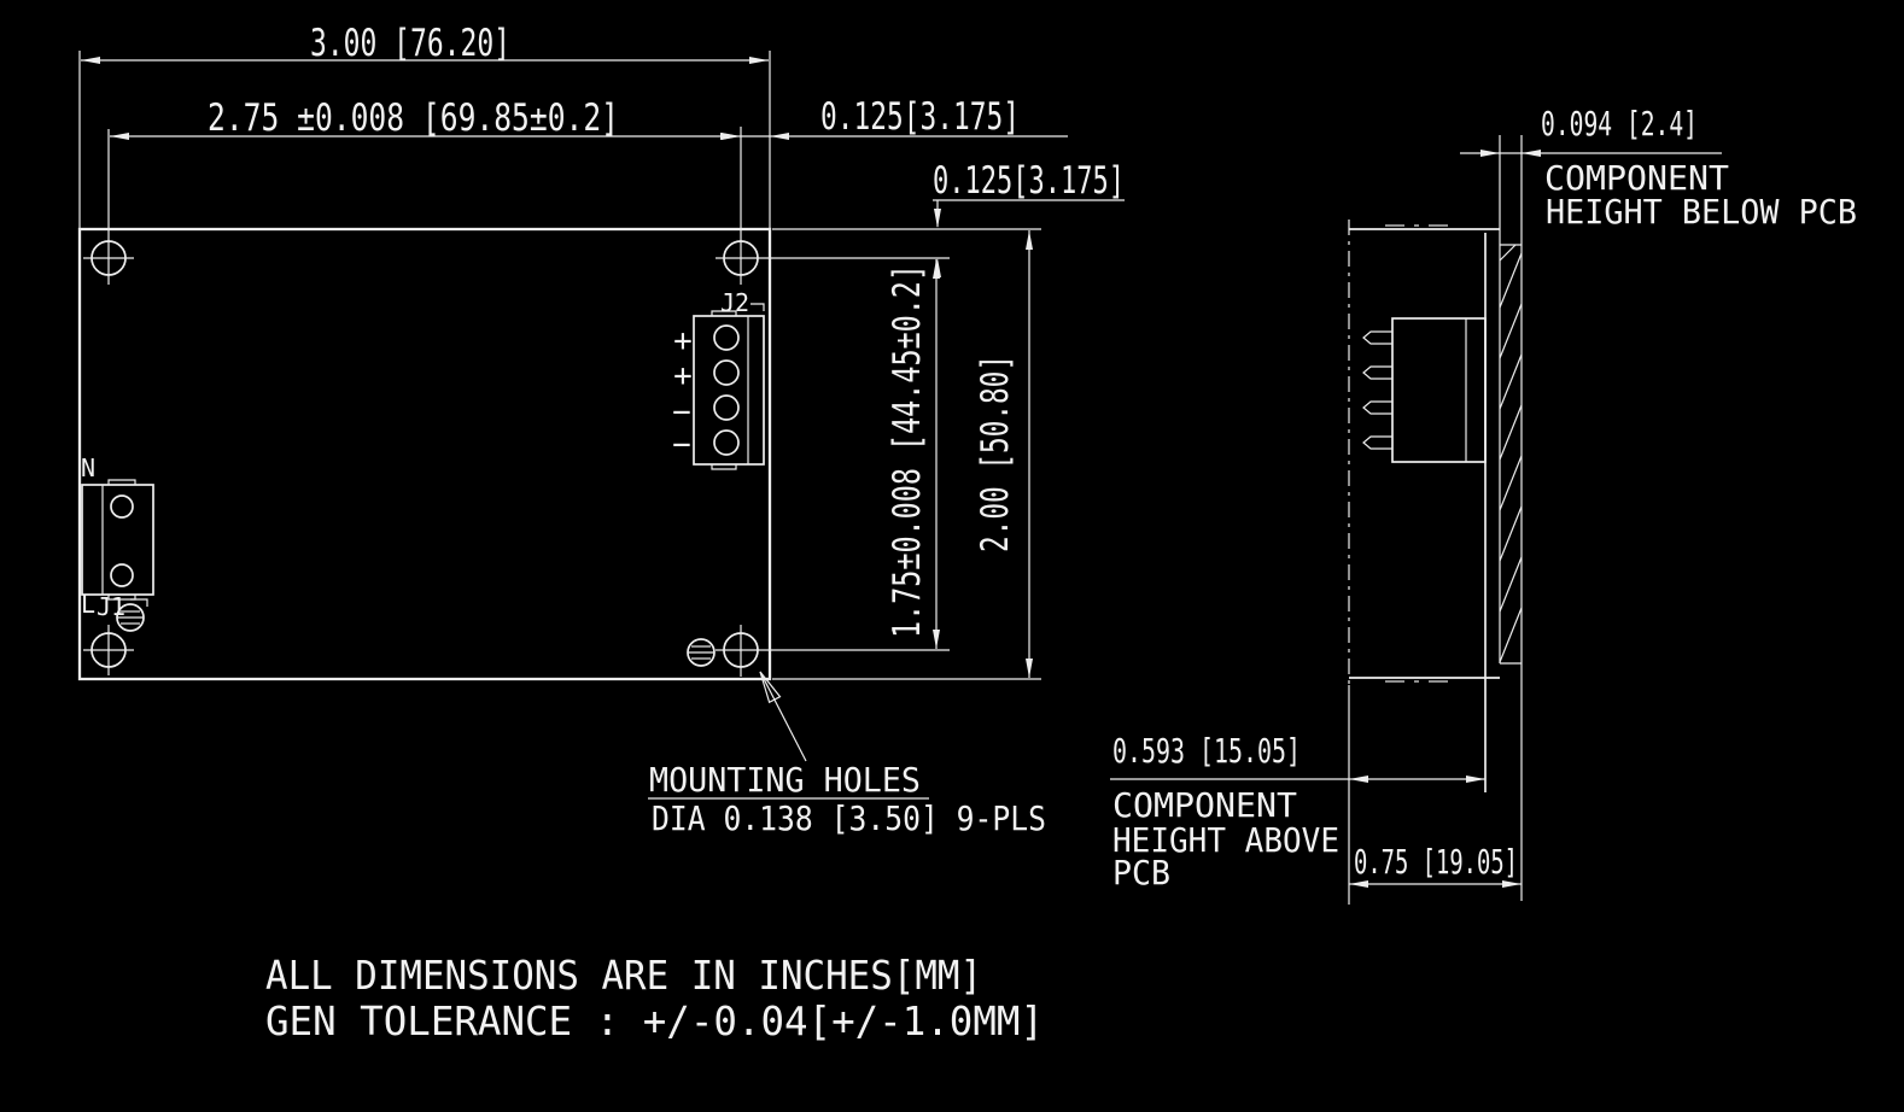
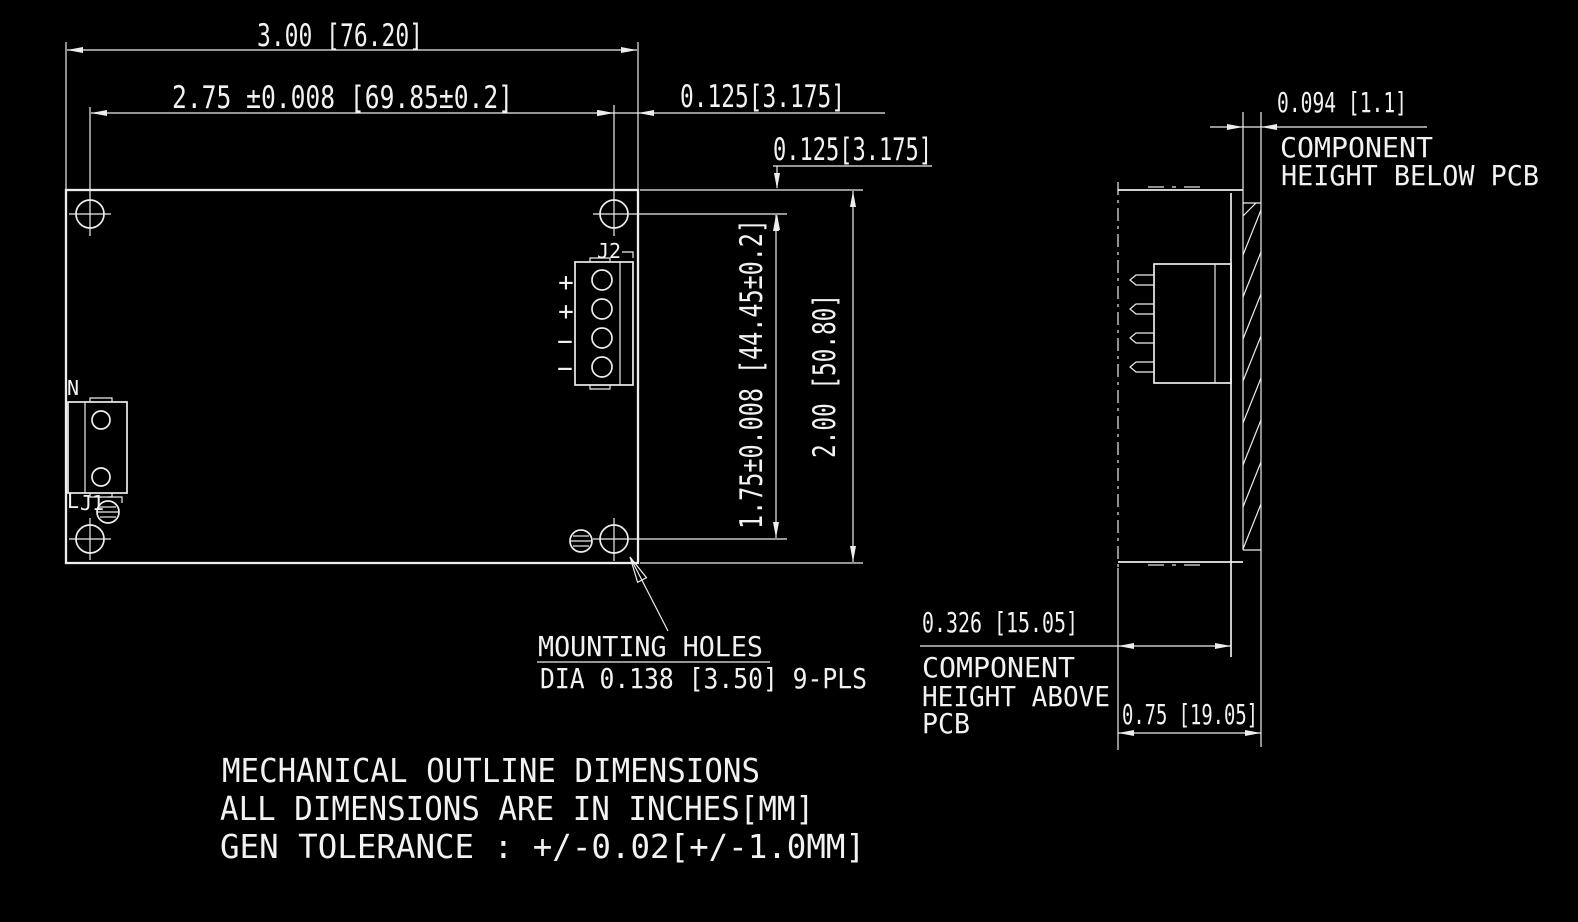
  N
  L
  J1
  J2
  +
  +
  −
  −
  3.00 [76.20]
  2.75 ±0.008 [69.85±0.2]
  0.125[3.175]
  0.125[3.175]
  MOUNTING HOLES
  DIA 0.138 [3.50] 9-PLS
- 0.094 [2.4]
+ 0.094 [1.1]
  COMPONENT
  HEIGHT BELOW PCB
- 0.593 [15.05]
+ 0.326 [15.05]
  COMPONENT
  HEIGHT ABOVE
  PCB
  0.75 [19.05]
+ MECHANICAL OUTLINE DIMENSIONS
  ALL DIMENSIONS ARE IN INCHES[MM]
- GEN TOLERANCE : +/-0.04[+/-1.0MM]
+ GEN TOLERANCE : +/-0.02[+/-1.0MM]
